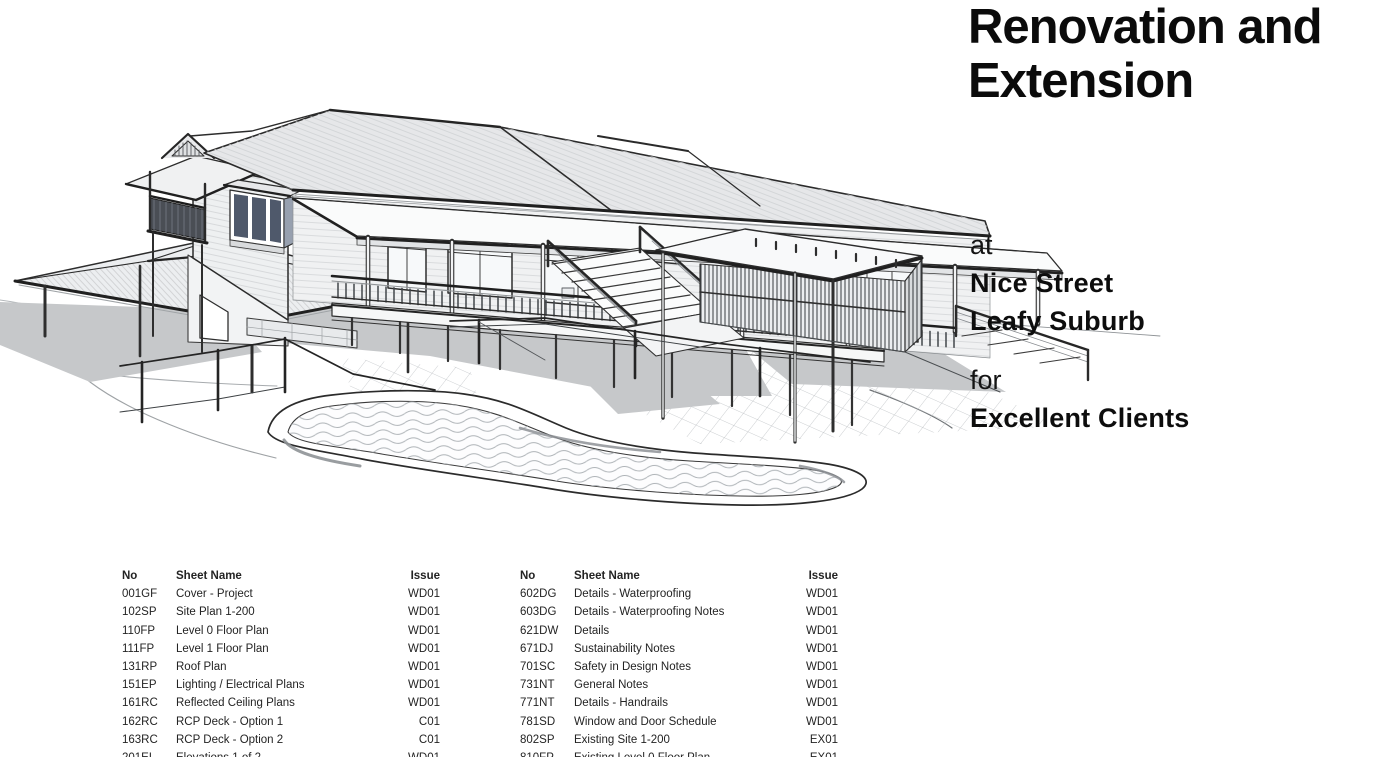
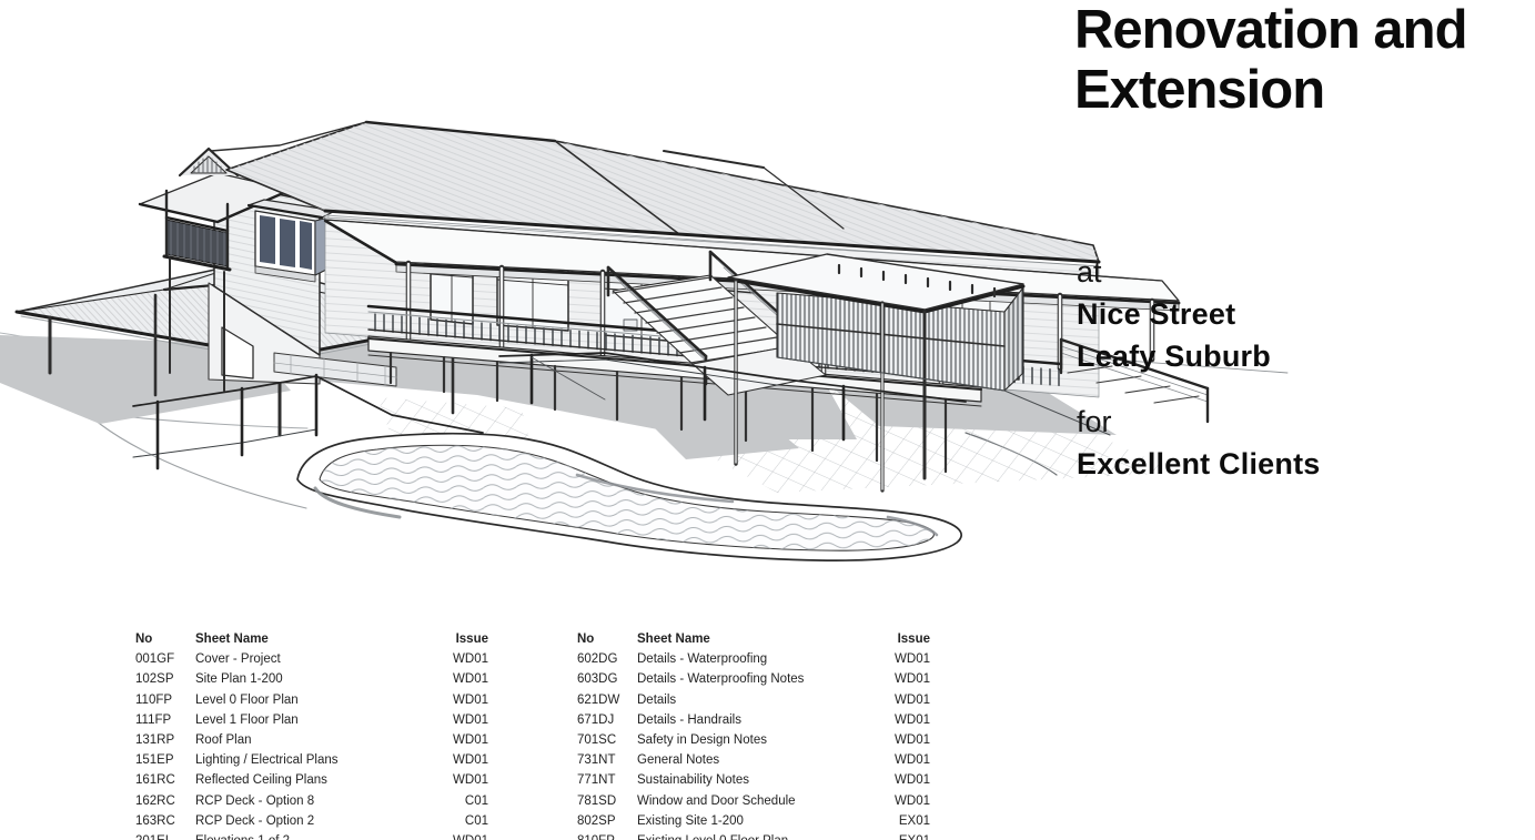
  Renovation and Extension
  at
  Nice Street
  Leafy Suburb
  for
  Excellent Clients
  No
  Sheet Name
  Issue
  001GF
  Cover - Project
  WD01
  102SP
  Site Plan 1-200
  WD01
  110FP
  Level 0 Floor Plan
  WD01
  111FP
  Level 1 Floor Plan
  WD01
  131RP
  Roof Plan
  WD01
  151EP
  Lighting / Electrical Plans
  WD01
  161RC
  Reflected Ceiling Plans
  WD01
  162RC
- RCP Deck - Option 1
+ RCP Deck - Option 8
  C01
  163RC
  RCP Deck - Option 2
  C01
  No
  Sheet Name
  Issue
  602DG
  Details - Waterproofing
  WD01
  603DG
  Details - Waterproofing Notes
  WD01
  621DW
  Details
  WD01
  671DJ
- Sustainability Notes
+ Details - Handrails
  WD01
  701SC
  Safety in Design Notes
  WD01
  731NT
  General Notes
  WD01
  771NT
- Details - Handrails
+ Sustainability Notes
  WD01
  781SD
  Window and Door Schedule
  WD01
  802SP
  Existing Site 1-200
  EX01
